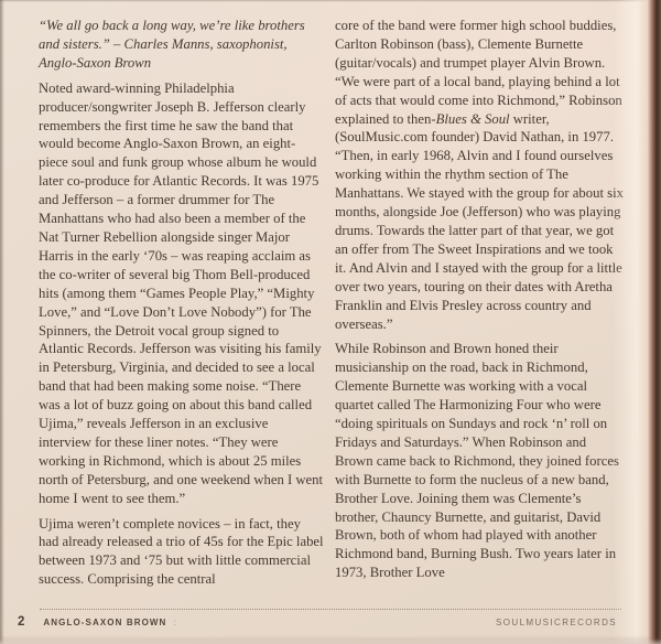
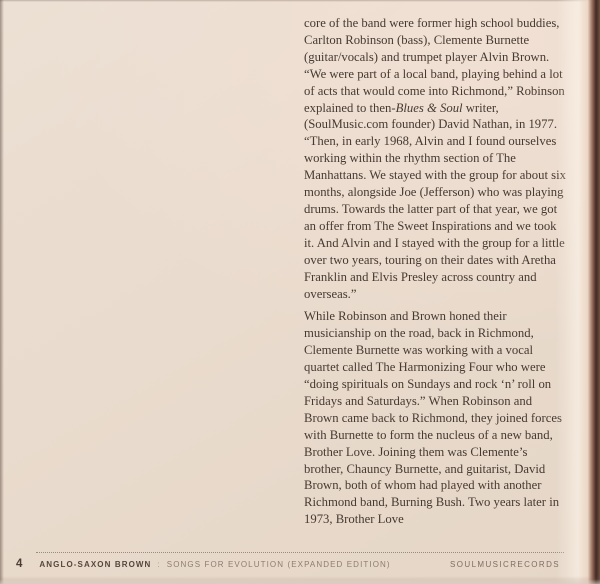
- “We all go back a long way, we’re like brothers and sisters.” – Charles Manns, saxophonist, Anglo-Saxon Brown
- Noted award-winning Philadelphia producer/songwriter Joseph B. Jefferson clearly remembers the first time he saw the band that would become Anglo-Saxon Brown, an eight-piece soul and funk group whose album he would later co-produce for Atlantic Records. It was 1975 and Jefferson – a former drummer for The Manhattans who had also been a member of the Nat Turner Rebellion alongside singer Major Harris in the early ‘70s – was reaping acclaim as the co-writer of several big Thom Bell-produced hits (among them “Games People Play,” “Mighty Love,” and “Love Don’t Love Nobody”) for The Spinners, the Detroit vocal group signed to Atlantic Records. Jefferson was visiting his family in Petersburg, Virginia, and decided to see a local band that had been making some noise. “There was a lot of buzz going on about this band called Ujima,” reveals Jefferson in an exclusive interview for these liner notes. “They were working in Richmond, which is about 25 miles north of Petersburg, and one weekend when I went home I went to see them.”
- Ujima weren’t complete novices – in fact, they had already released a trio of 45s for the Epic label between 1973 and ‘75 but with little commercial success. Comprising the central
  core of the band were former high school buddies Carlton Robinson (bass), Clemente Burnette (guitar/vocals) and trumpet player Alvin Brown. “We were part of a local band, playing behind a l of acts that would come into Richmond,” Robins explained to then-Blues & Soul writer, (SoulMusic.com founder) David Nathan, in 1977 “Then, in early 1968, Alvin and I found ourselves working within the rhythm section of The Manhattans. We stayed with the group for about s months, alongside Joe (Jefferson) who was playin drums. Towards the latter part of that year, we go an offer from The Sweet Inspirations and we took it. And Alvin and I stayed with the group for a litt over two years, touring on their dates with Aretha Franklin and Elvis Presley across country and overseas.”
  While Robinson and Brown honed their musicianship on the road, back in Richmond, Clemente Burnette was working with a vocal quartet called The Harmonizing Four who were “doing spirituals on Sundays and rock ‘n’ roll on Fridays and Saturdays.” When Robinson and Brown came back to Richmond, they joined force with Burnette to form the nucleus of a new band, Brother Love. Joining them was Clemente’s brother, Chauncy Burnette, and guitarist, David Brown, both of whom had played with another Richmond band, Burning Bush. Two years later i 1973, Brother Love
- 2
+ 4
  ANGLO-SAXON BROWN
  :
+ SONGS FOR EVOLUTION (EXPANDED EDITION)
  SOULMUSICRECORD
